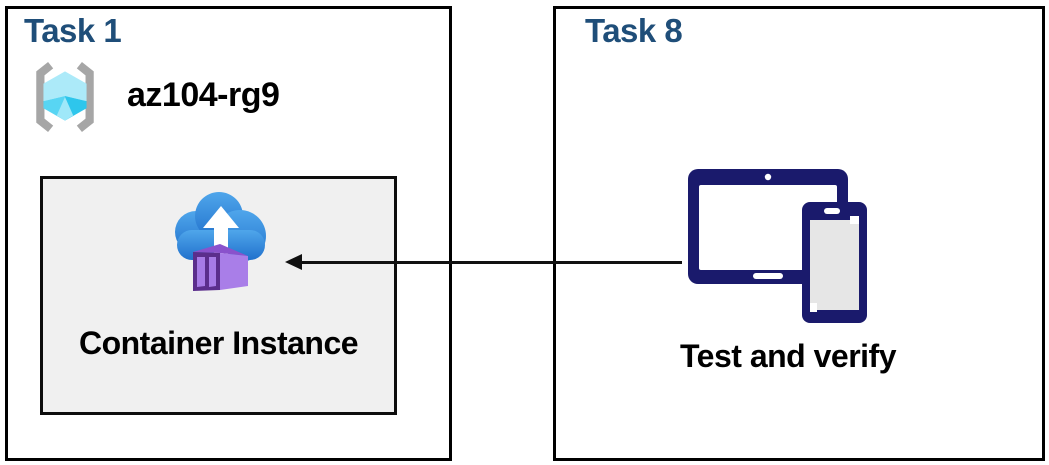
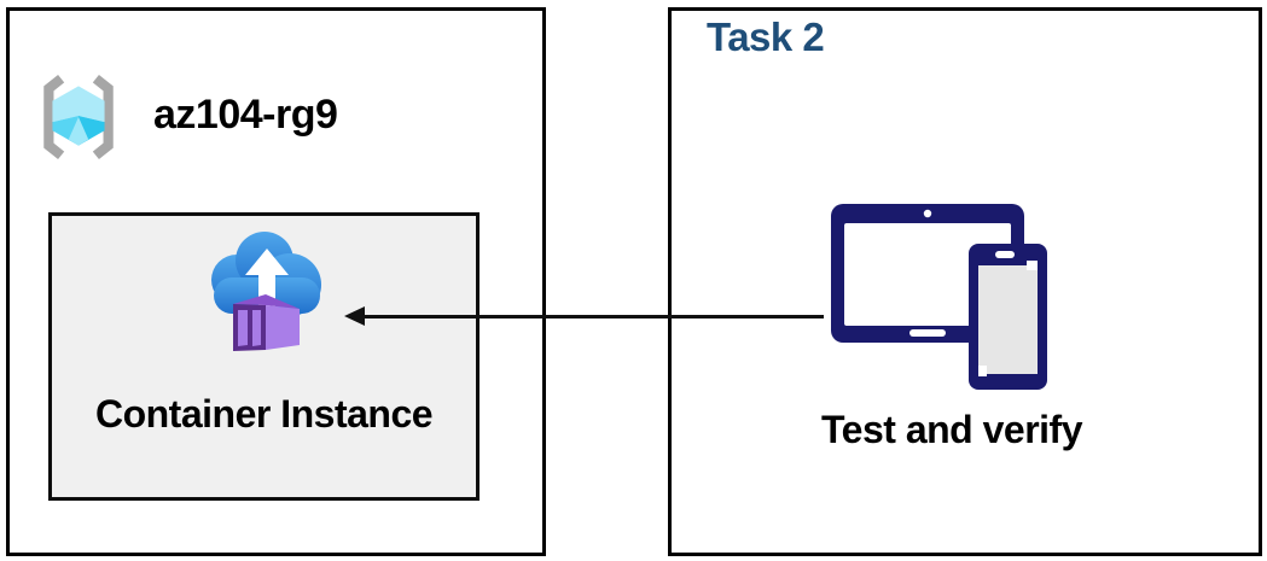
- Task 1
  az104-rg9
  Container Instance
- Task 8
+ Task 2
  Test and verify
